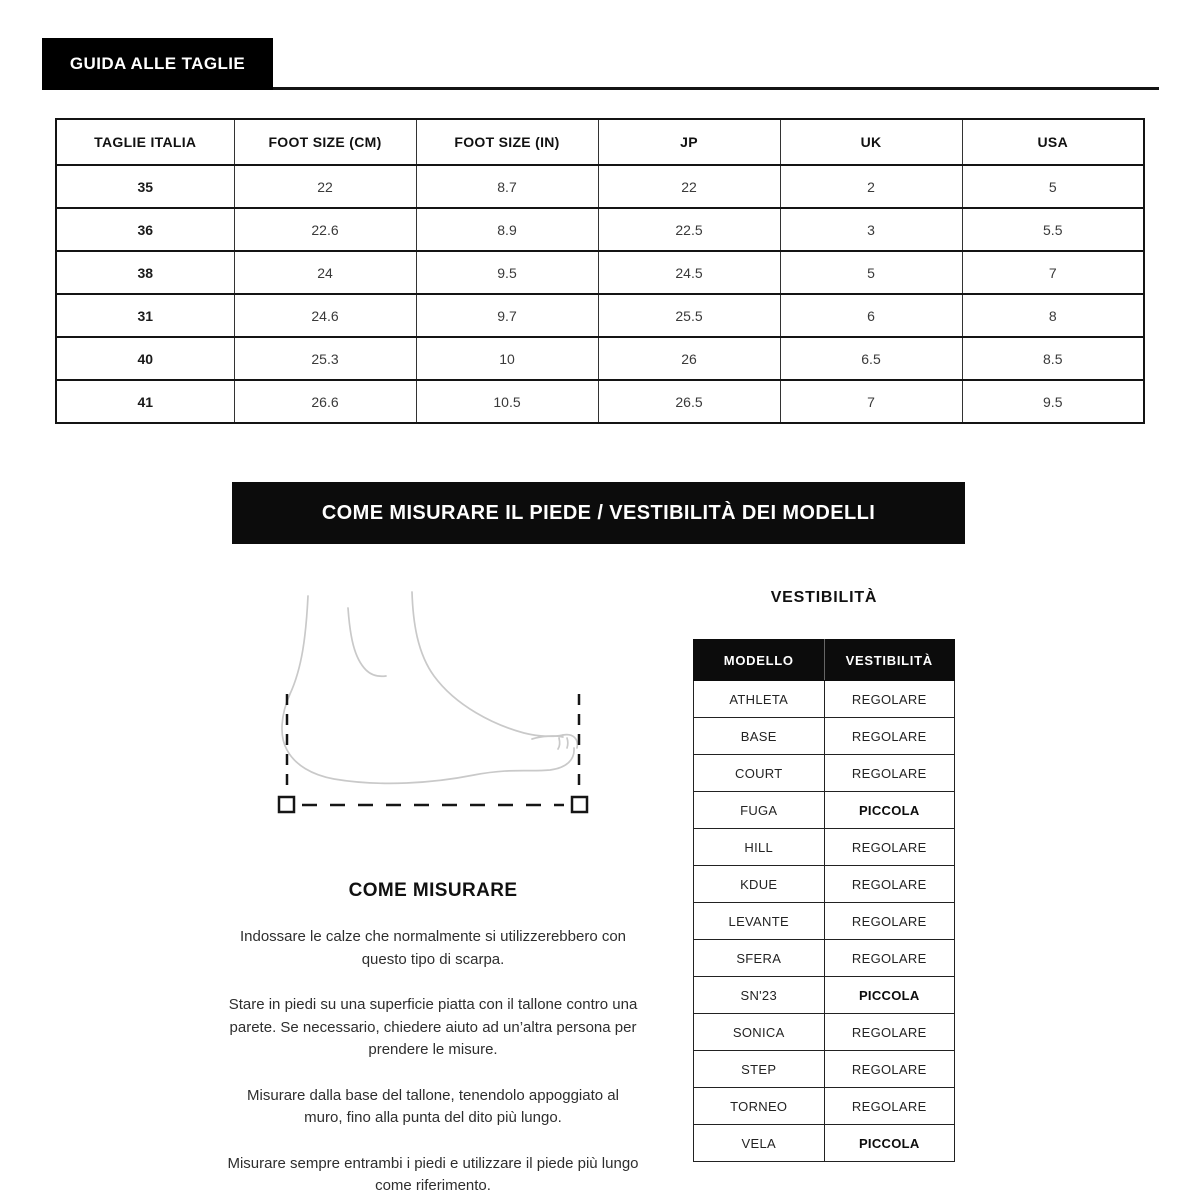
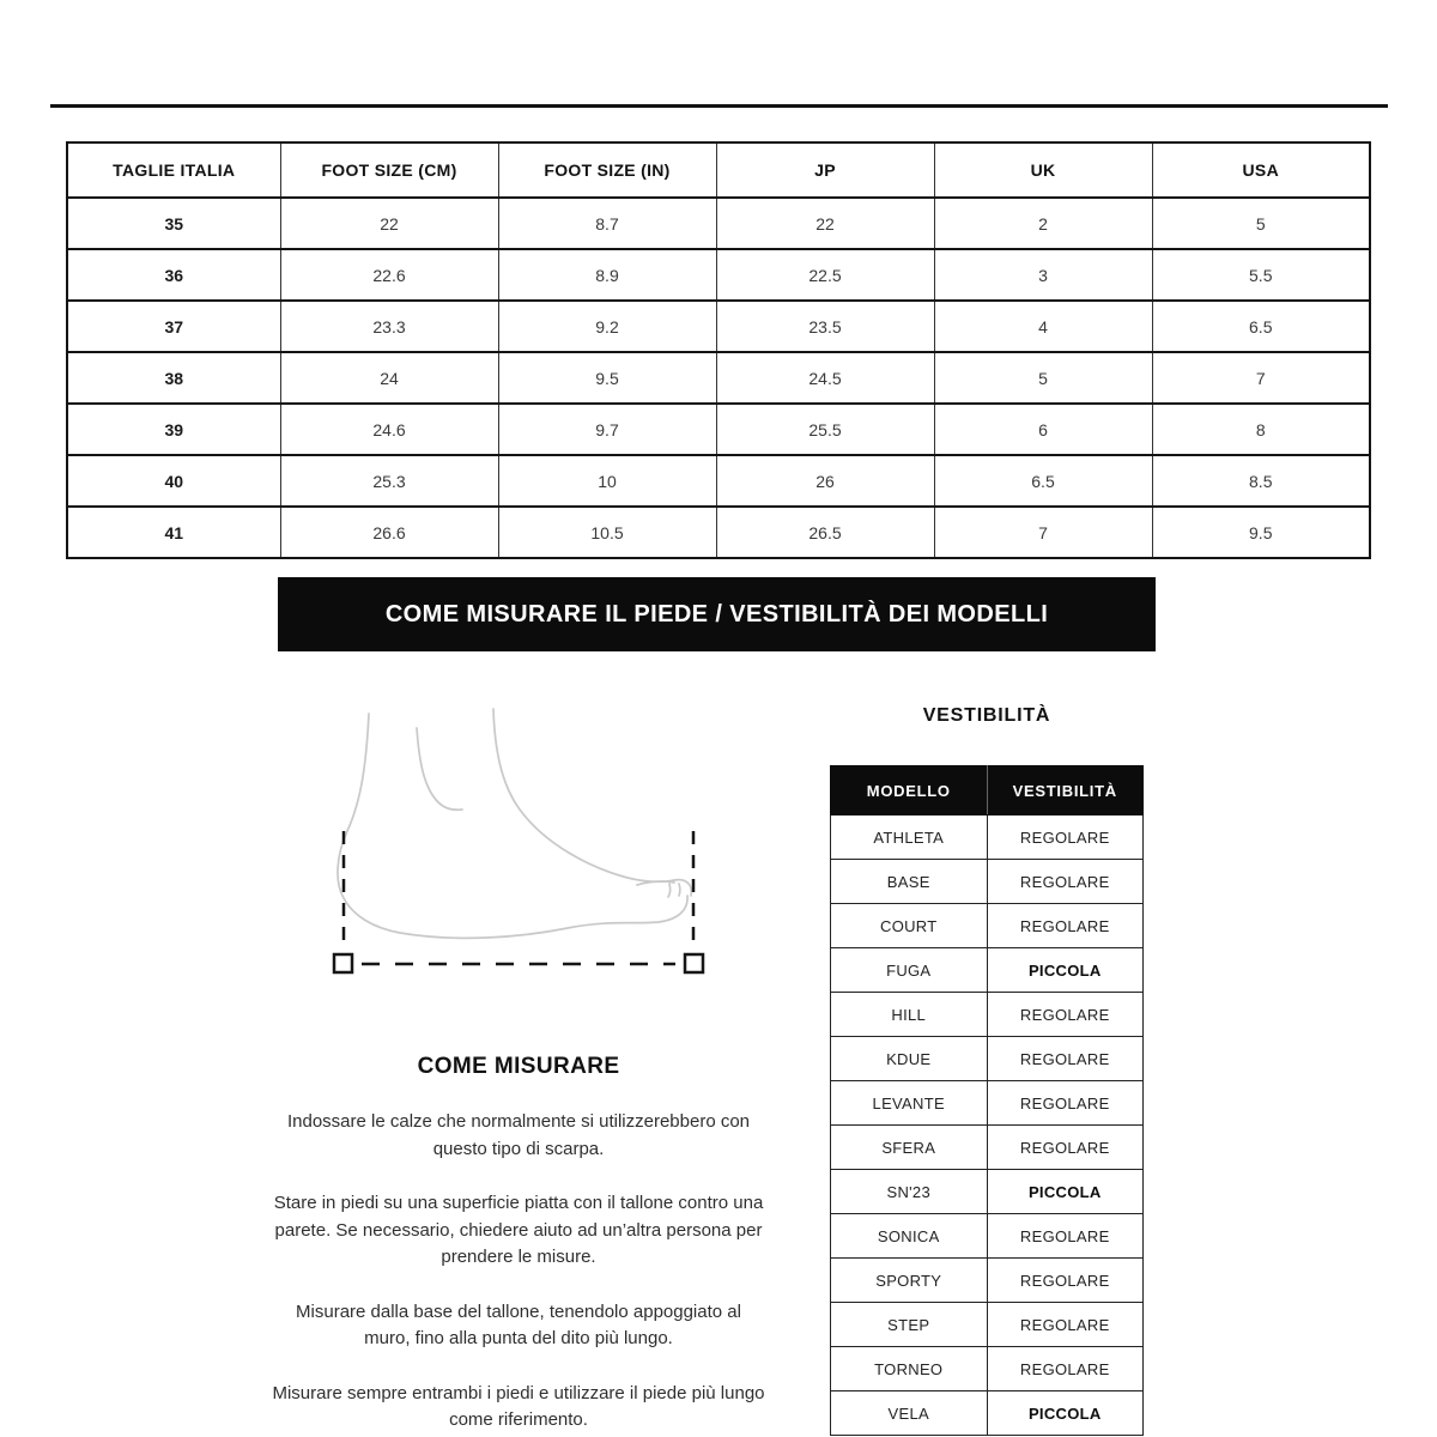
- GUIDA ALLE TAGLIE
  TAGLIE ITALIA	FOOT SIZE (CM)	FOOT SIZE (IN)	JP	UK	USA
  35	22	8.7	22	2	5
  36	22.6	8.9	22.5	3	5.5
+ 37	23.3	9.2	23.5	4	6.5
  38	24	9.5	24.5	5	7
- 31	24.6	9.7	25.5	6	8
+ 39	24.6	9.7	25.5	6	8
  40	25.3	10	26	6.5	8.5
  41	26.6	10.5	26.5	7	9.5
  COME MISURARE IL PIEDE / VESTIBILITÀ DEI MODELLI
  COME MISURARE
  Indossare le calze che normalmente si utilizzerebbero con questo tipo di scarpa.
  Stare in piedi su una superficie piatta con il tallone contro una parete. Se necessario, chiedere aiuto ad un’altra persona per prendere le misure.
  Misurare dalla base del tallone, tenendolo appoggiato al muro, fino alla punta del dito più lungo.
  Misurare sempre entrambi i piedi e utilizzare il piede più lungo come riferimento.
  VESTIBILITÀ
  MODELLO	VESTIBILITÀ
  ATHLETA	REGOLARE
  BASE	REGOLARE
  COURT	REGOLARE
  FUGA	PICCOLA
  HILL	REGOLARE
  KDUE	REGOLARE
  LEVANTE	REGOLARE
  SFERA	REGOLARE
  SN'23	PICCOLA
  SONICA	REGOLARE
+ SPORTY	REGOLARE
  STEP	REGOLARE
  TORNEO	REGOLARE
  VELA	PICCOLA
